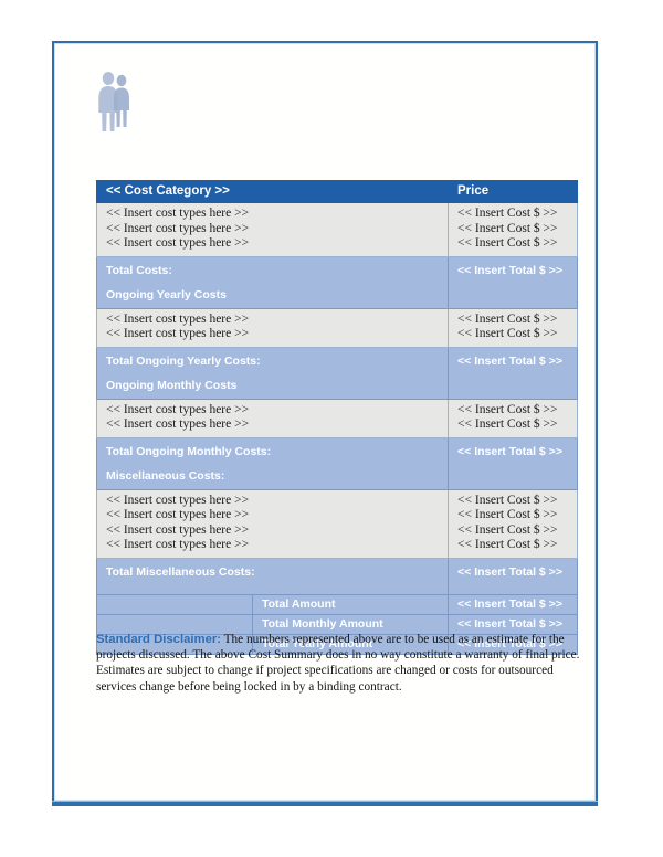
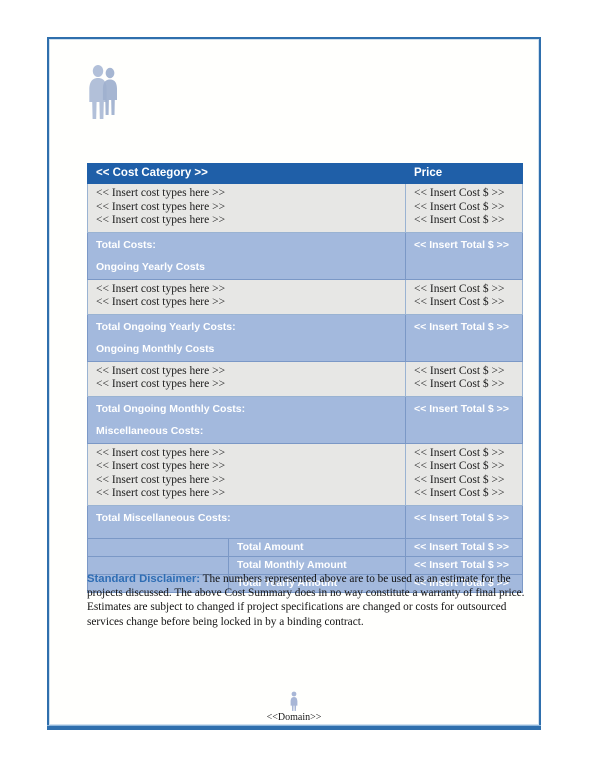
  << Cost Category >>	Price
  << Insert cost types here >> << Insert cost types here >> << Insert cost types here >>	<< Insert Cost $ >> << Insert Cost $ >> << Insert Cost $ >>
  Total Costs: Ongoing Yearly Costs	<< Insert Total $ >>
  << Insert cost types here >> << Insert cost types here >>	<< Insert Cost $ >> << Insert Cost $ >>
  Total Ongoing Yearly Costs: Ongoing Monthly Costs	<< Insert Total $ >>
  << Insert cost types here >> << Insert cost types here >>	<< Insert Cost $ >> << Insert Cost $ >>
  Total Ongoing Monthly Costs: Miscellaneous Costs:	<< Insert Total $ >>
  << Insert cost types here >> << Insert cost types here >> << Insert cost types here >> << Insert cost types here >>	<< Insert Cost $ >> << Insert Cost $ >> << Insert Cost $ >> << Insert Cost $ >>
  Total Miscellaneous Costs:	<< Insert Total $ >>
  	Total Amount	<< Insert Total $ >>
  	Total Monthly Amount	<< Insert Total $ >>
  	Total Yearly Amount	<< Insert Total $ >>
- Standard Disclaimer: The numbers represented above are to be used as an estimate for the projects discussed. The above Cost Summary does in no way constitute a warranty of final price. Estimates are subject to change if project specifications are changed or costs for outsourced services change before being locked in by a binding contract.
+ Standard Disclaimer: The numbers represented above are to be used as an estimate for the projects discussed. The above Cost Summary does in no way constitute a warranty of final price. Estimates are subject to changed if project specifications are changed or costs for outsourced services change before being locked in by a binding contract.
+ <<Domain>>
